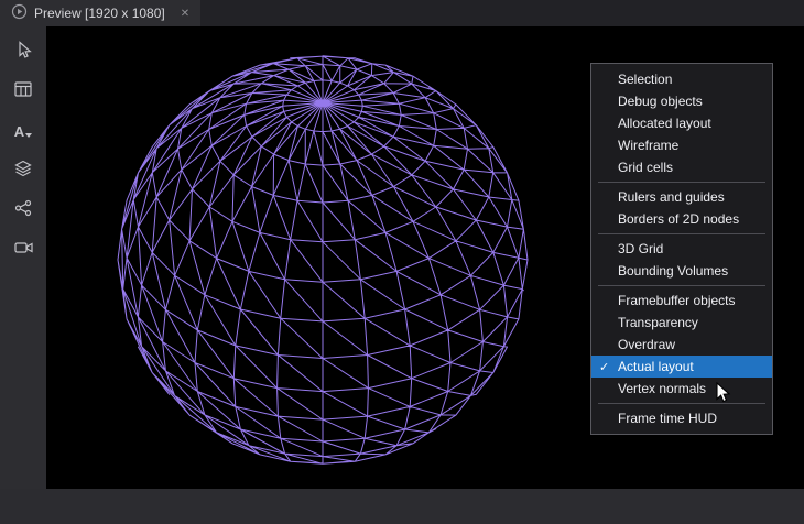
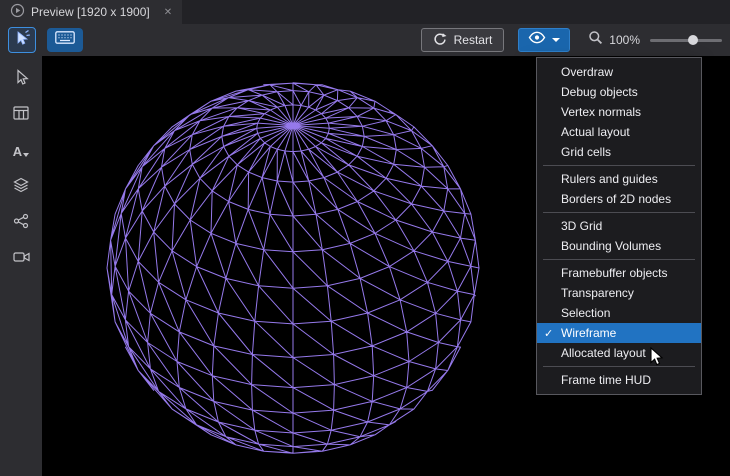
- Preview [1920 x 1080]
+ Preview [1920 x 1900]
  ✕
+ Restart
+ 100%
  A
- Selection
+ Overdraw
  Debug objects
- Allocated layout
+ Vertex normals
- Wireframe
+ Actual layout
  Grid cells
  Rulers and guides
  Borders of 2D nodes
  3D Grid
  Bounding Volumes
  Framebuffer objects
  Transparency
- Overdraw
+ Selection
  ✓
- Actual layout
+ Wireframe
- Vertex normals
+ Allocated layout
  Frame time HUD
